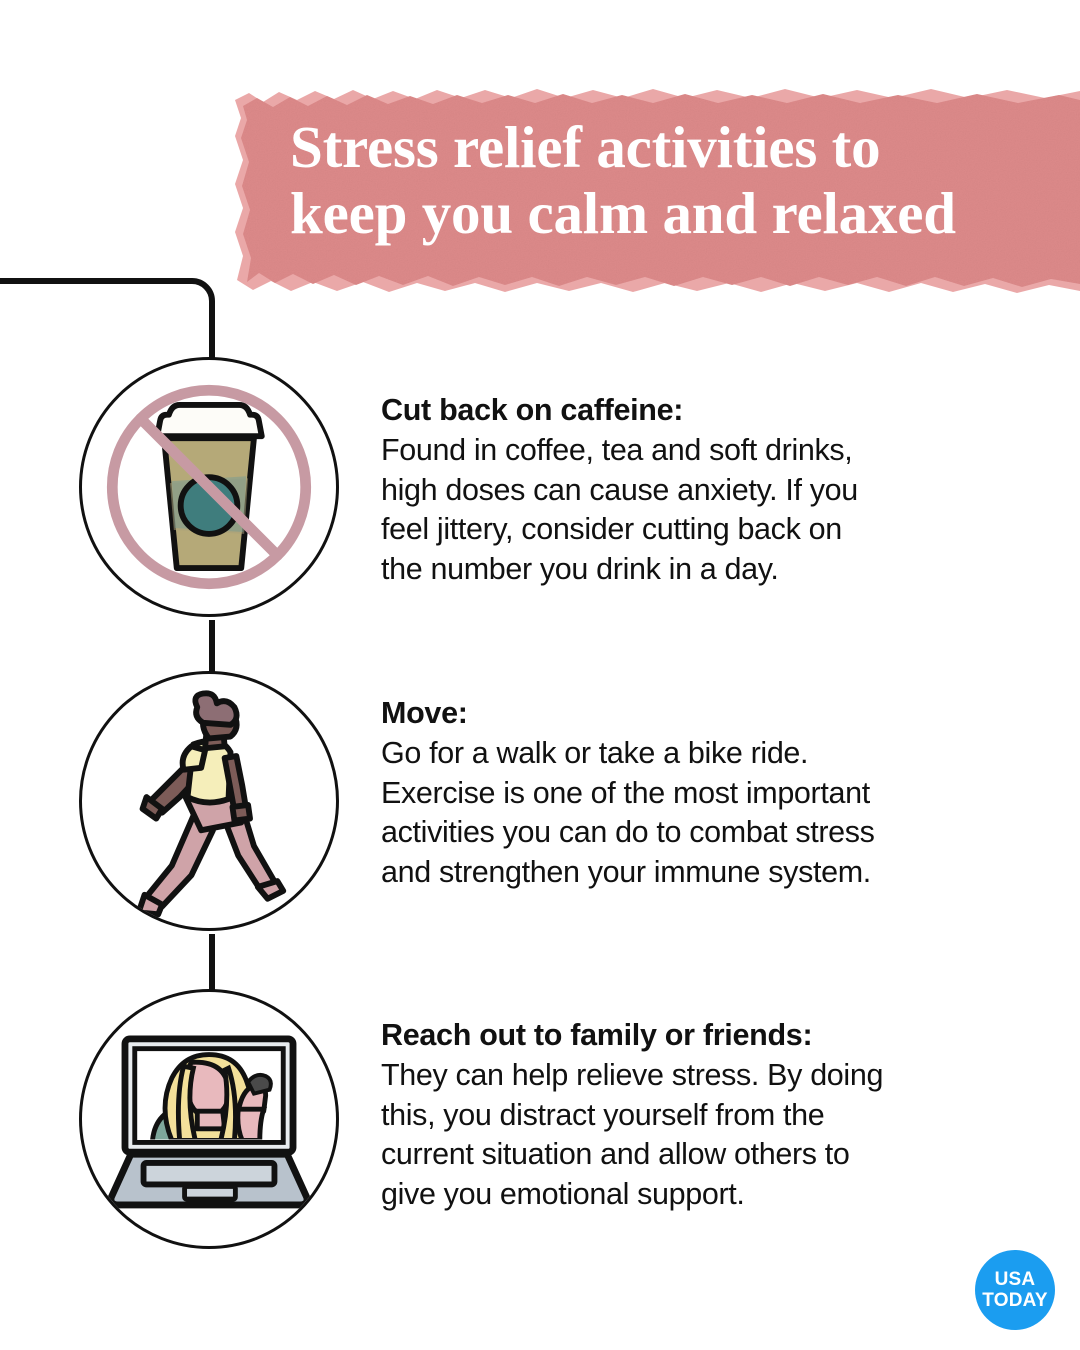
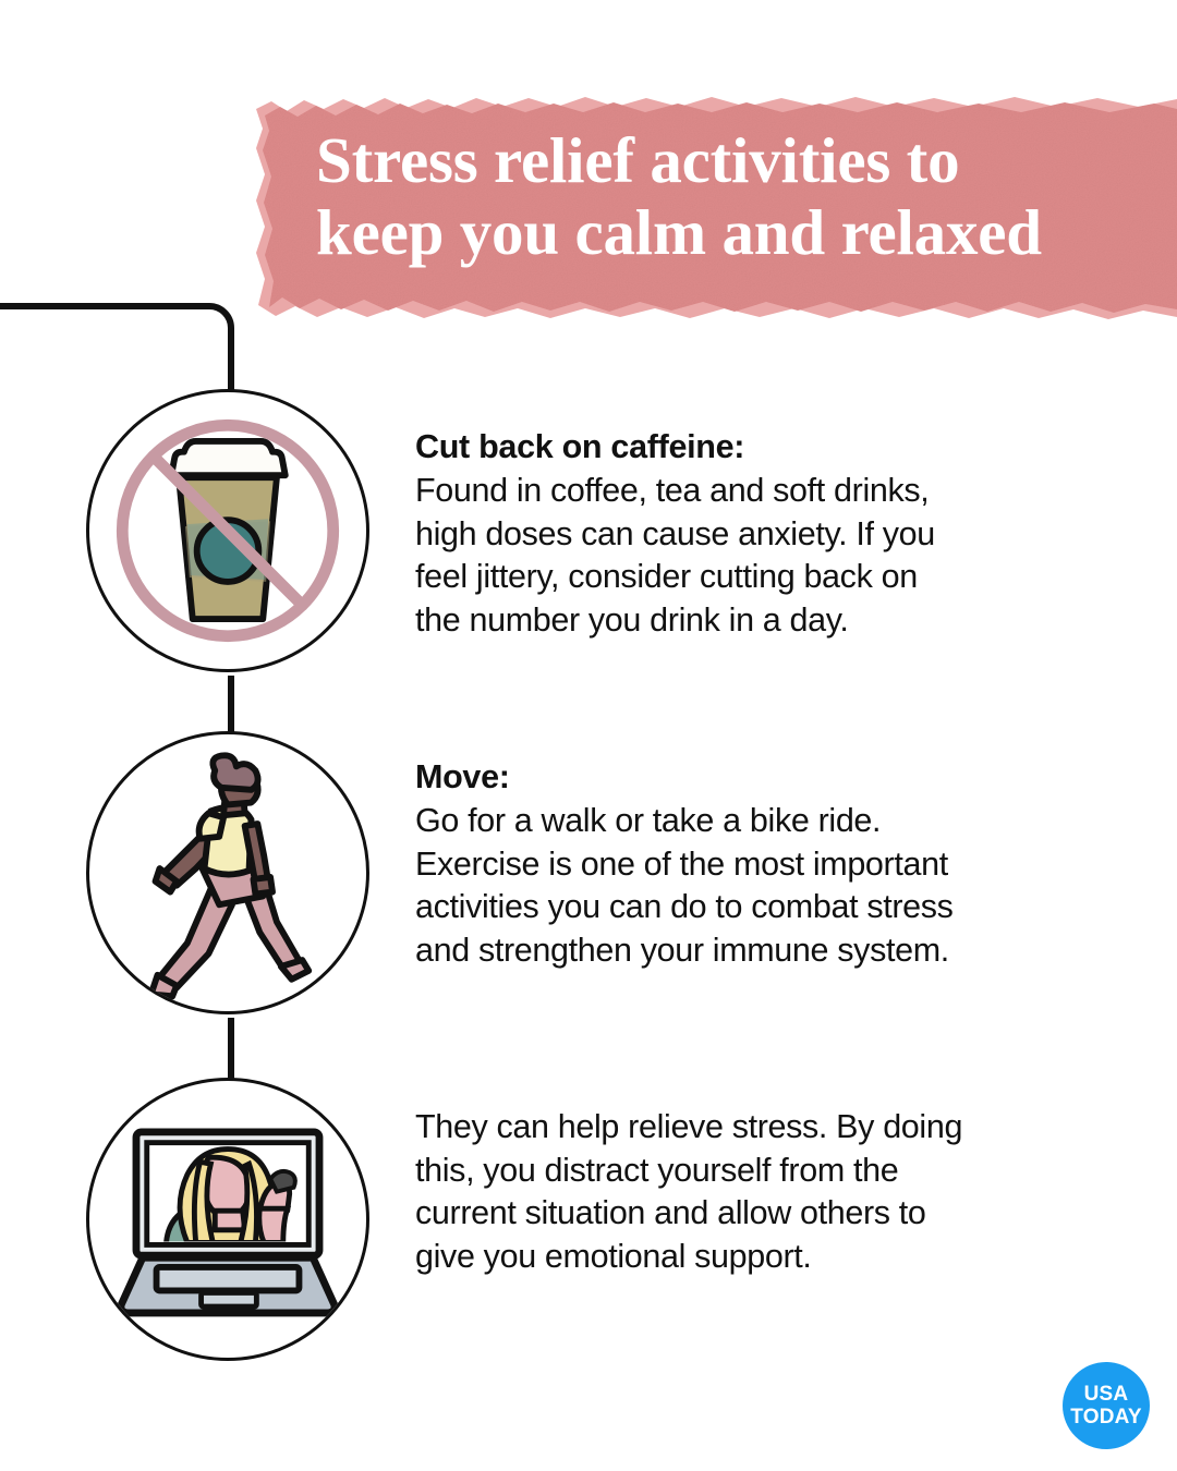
  Stress relief activities to
  keep you calm and relaxed
  Cut back on caffeine:
  Found in coffee, tea and soft drinks,
  high doses can cause anxiety. If you
  feel jittery, consider cutting back on
  the number you drink in a day.
  Move:
  Go for a walk or take a bike ride.
  Exercise is one of the most important
  activities you can do to combat stress
  and strengthen your immune system.
- Reach out to family or friends:
  They can help relieve stress. By doing
  this, you distract yourself from the
  current situation and allow others to
  give you emotional support.
  USA
  TODAY
